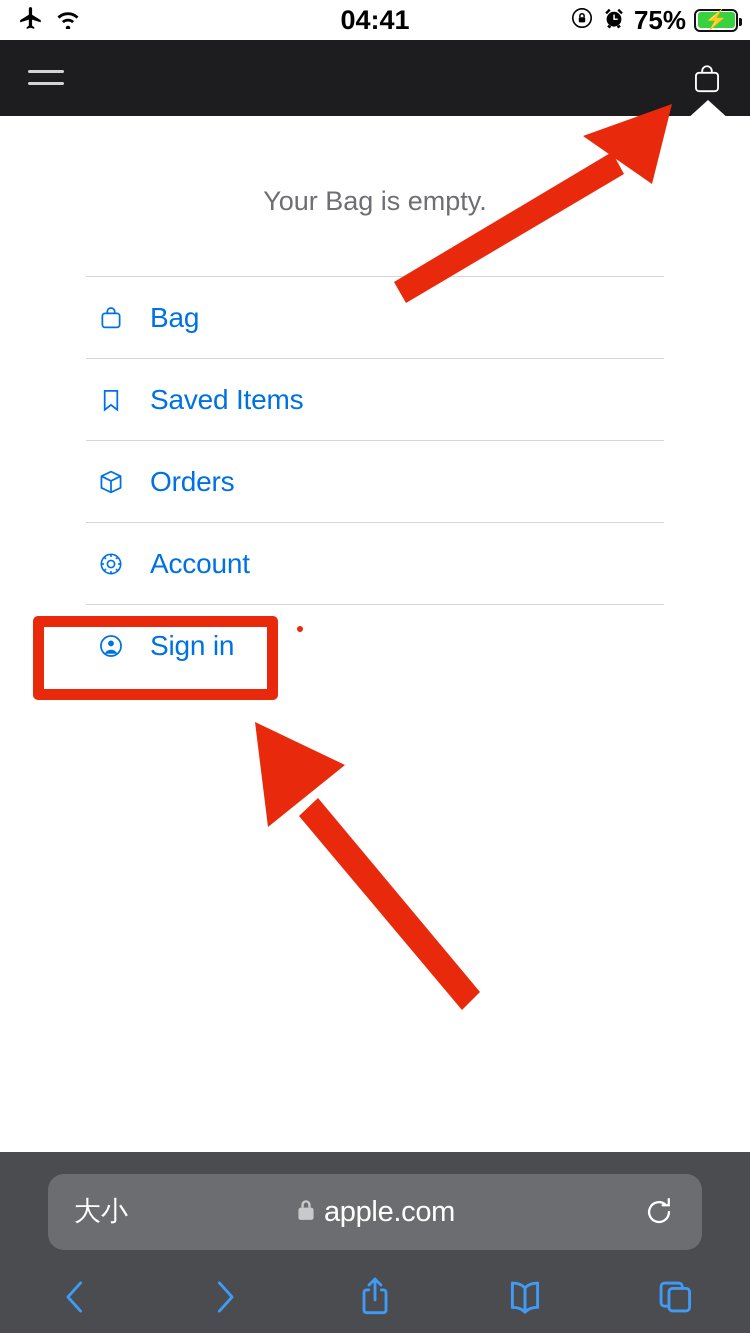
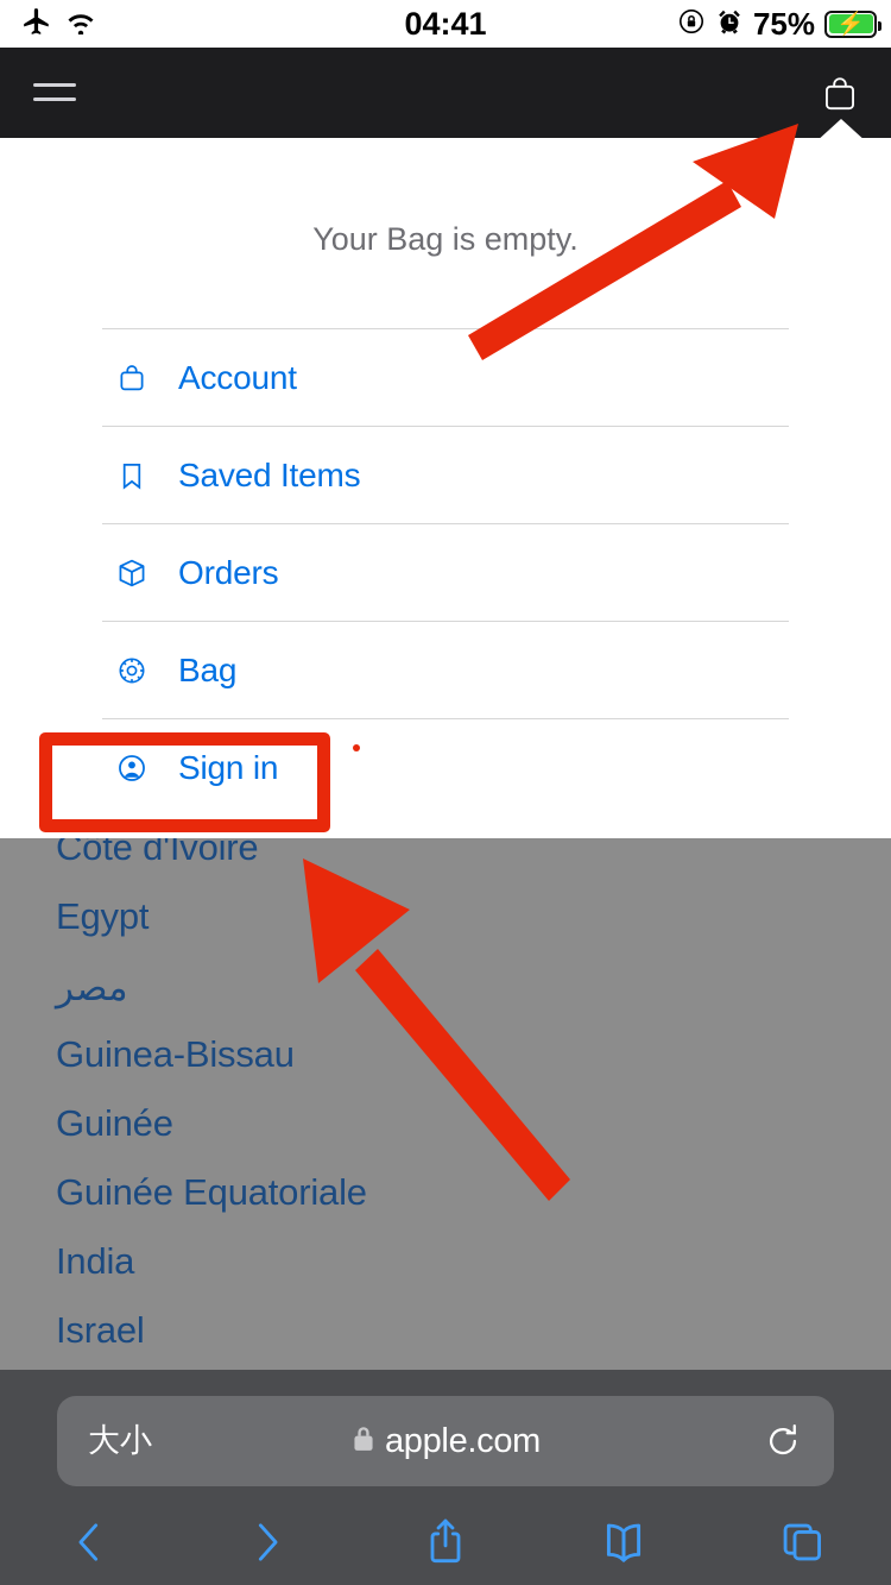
  04:41
  75%
  ⚡
  Your Bag is empty.
- Bag
+ Account
  Saved Items
  Orders
- Account
+ Bag
  Sign in
+ Côte d'Ivoire
+ Egypt
+ مصر
+ Guinea-Bissau
+ Guinée
+ Guinée Equatoriale
+ India
+ Israel
  大小
  apple.com
